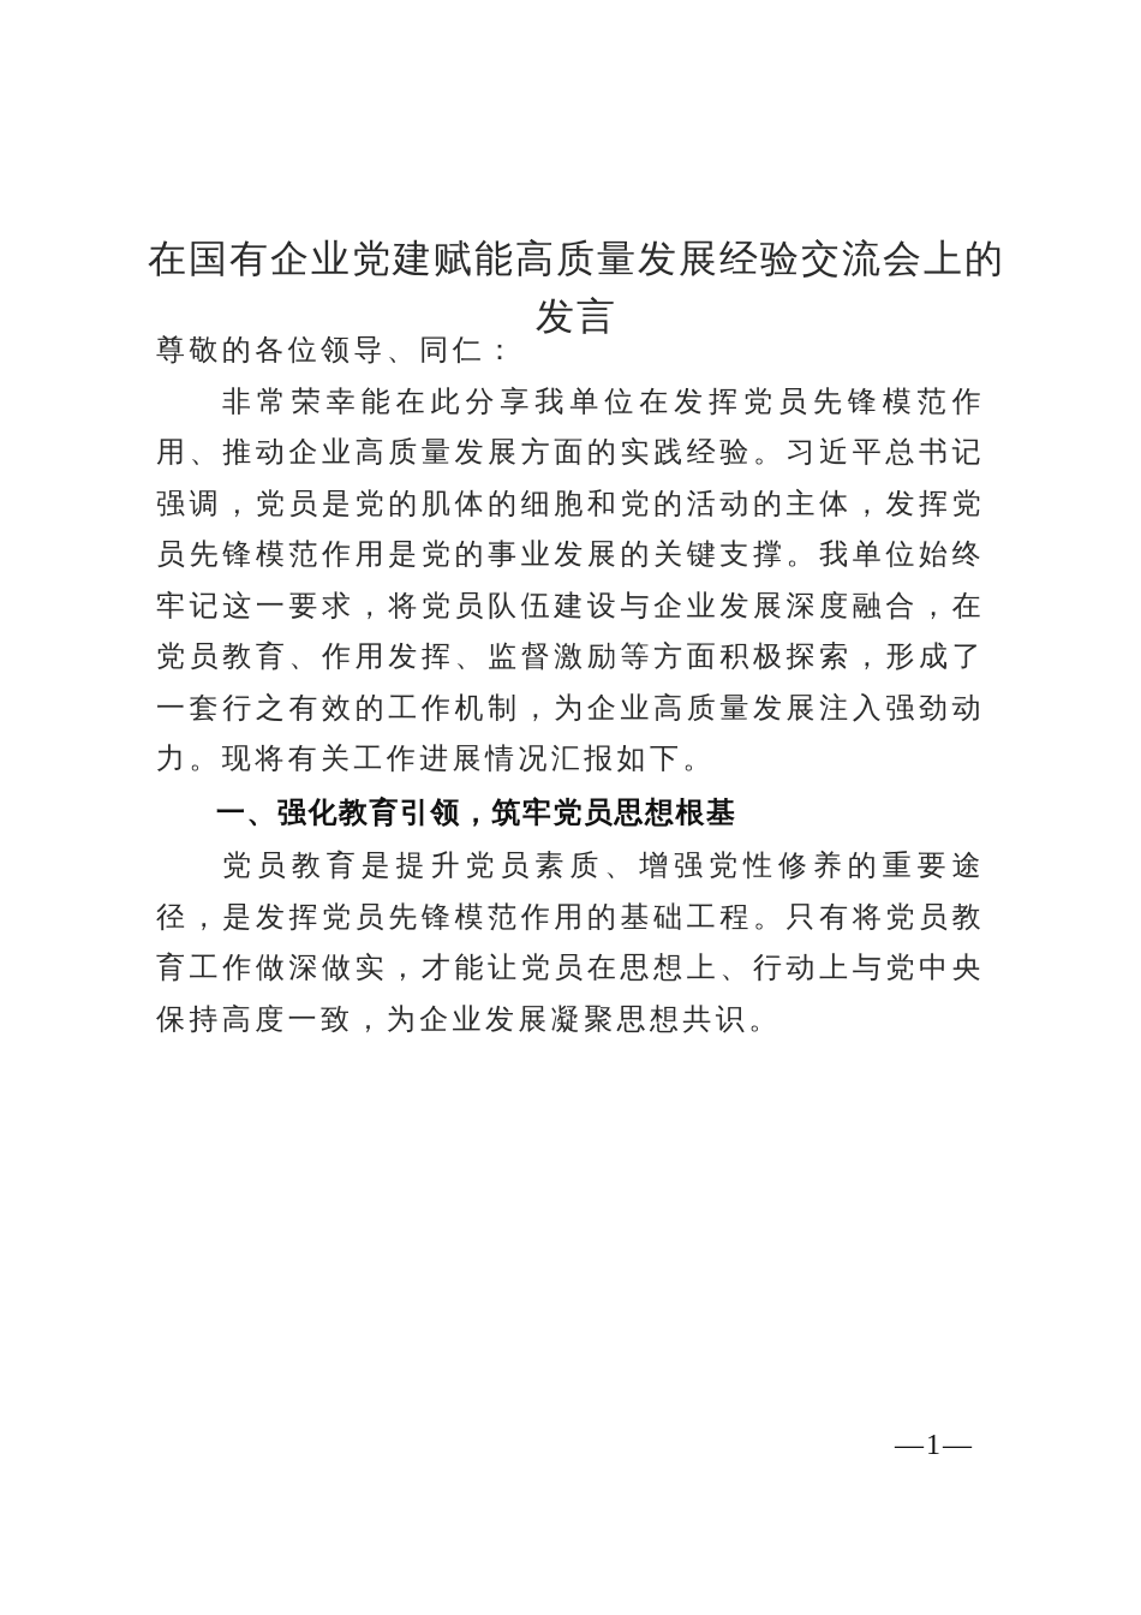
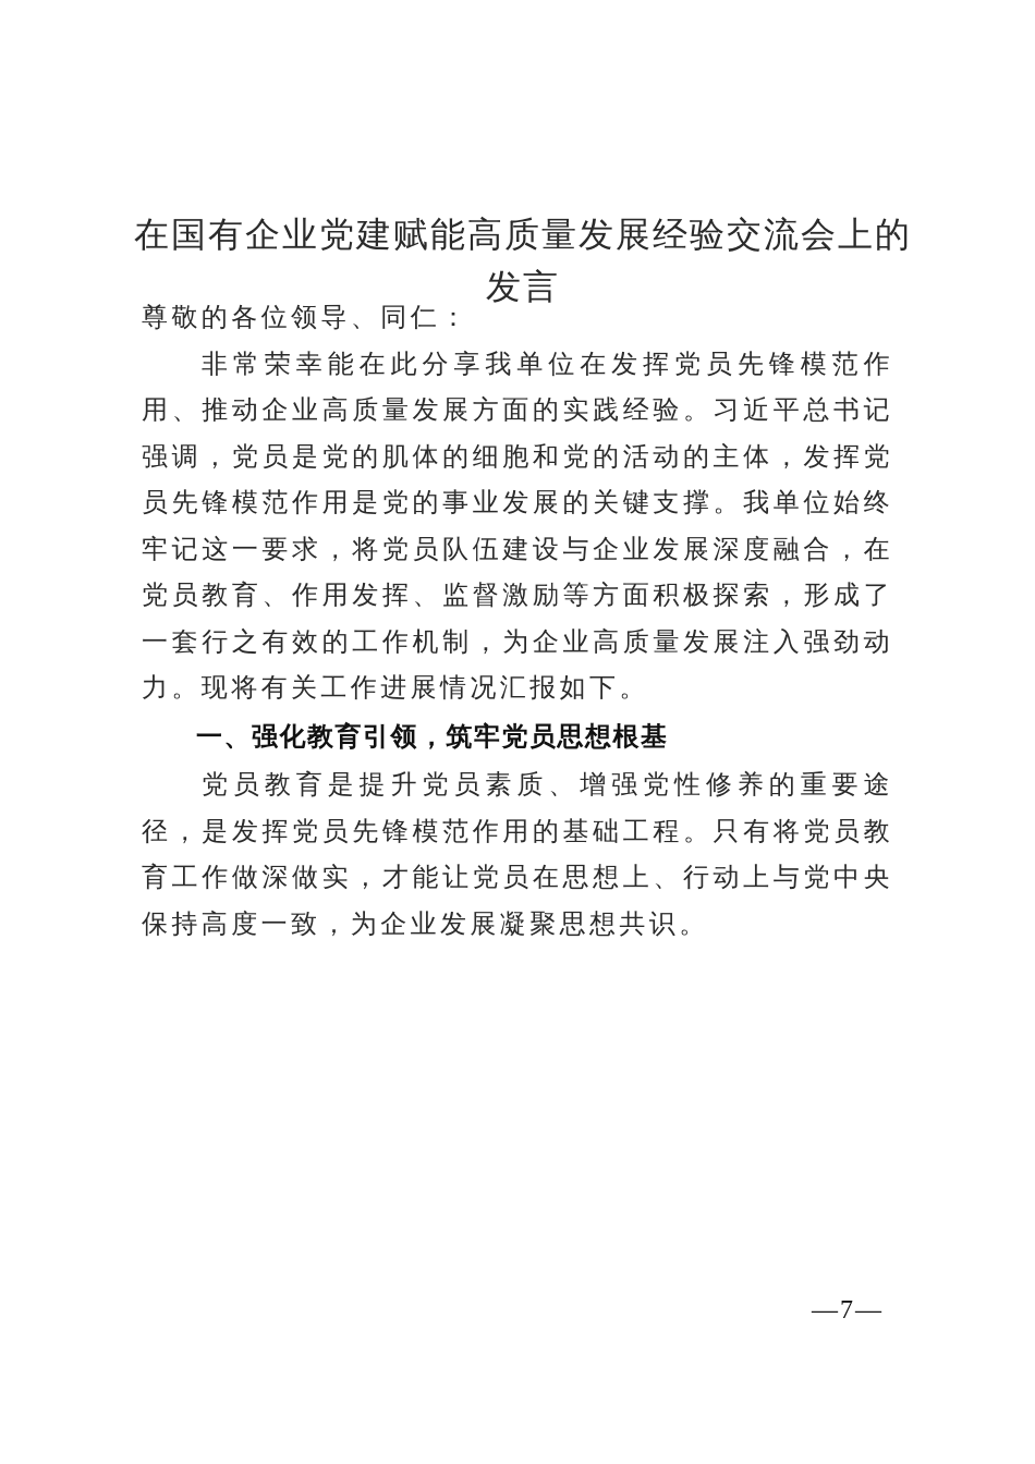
  在国有企业党建赋能高质量发展经验交流会上的发言
  尊敬的各位领导、同仁：
  非常荣幸能在此分享我单位在发挥党员先锋模范作用、推动企业高质量发展方面的实践经验。习近平总书记强调，党员是党的肌体的细胞和党的活动的主体，发挥党员先锋模范作用是党的事业发展的关键支撑。我单位始终牢记这一要求，将党员队伍建设与企业发展深度融合，在党员教育、作用发挥、监督激励等方面积极探索，形成了一套行之有效的工作机制，为企业高质量发展注入强劲动力。现将有关工作进展情况汇报如下。
  一、强化教育引领，筑牢党员思想根基
  党员教育是提升党员素质、增强党性修养的重要途径，是发挥党员先锋模范作用的基础工程。只有将党员教育工作做深做实，才能让党员在思想上、行动上与党中央保持高度一致，为企业发展凝聚思想共识。
- —1—
+ —7—
